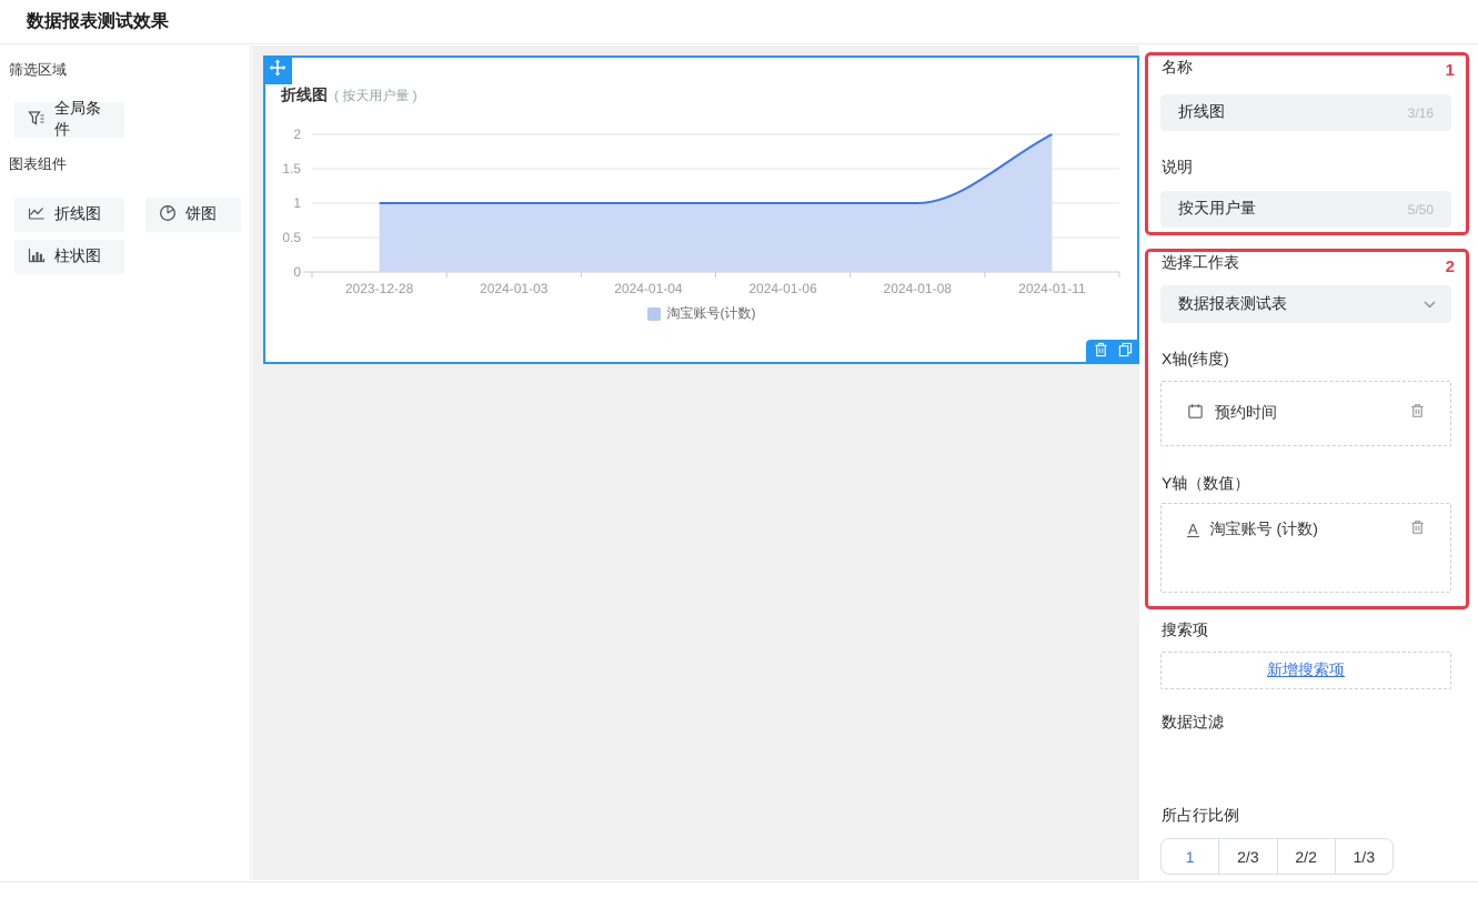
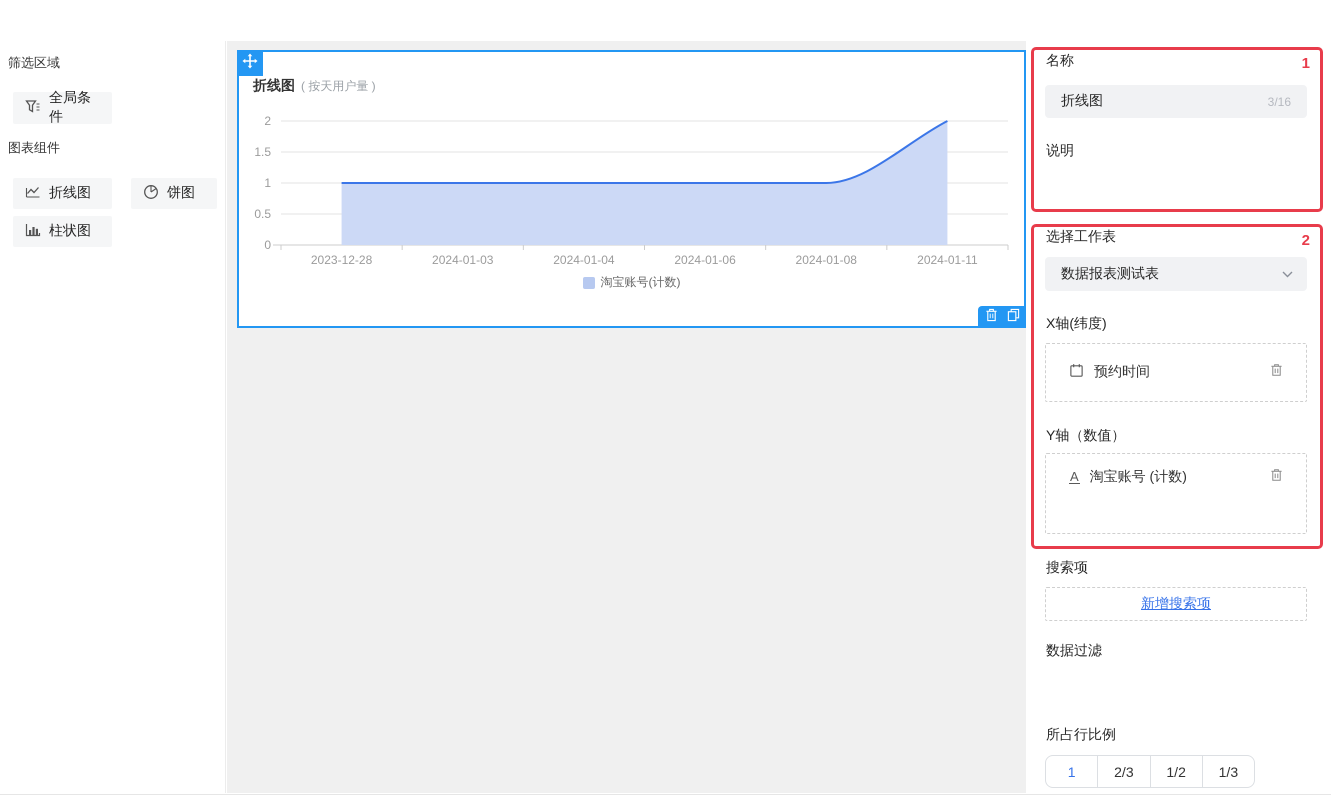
- 数据报表测试效果
  筛选区域
  全局条件
  图表组件
  折线图
  饼图
  柱状图
  折线图
  ( 按天用户量 )
  0
  0.5
  1
  1.5
  2
  2023-12-28
  2024-01-03
  2024-01-04
  2024-01-06
  2024-01-08
  2024-01-11
  淘宝账号(计数)
  名称
  折线图
  3/16
  说明
- 按天用户量
- 5/50
  1
  选择工作表
  数据报表测试表
  X轴(纬度)
  预约时间
  Y轴（数值）
  A
  淘宝账号 (计数)
  2
  搜索项
  新增搜索项
  数据过滤
  所占行比例
  1
  2/3
- 2/2
+ 1/2
  1/3
